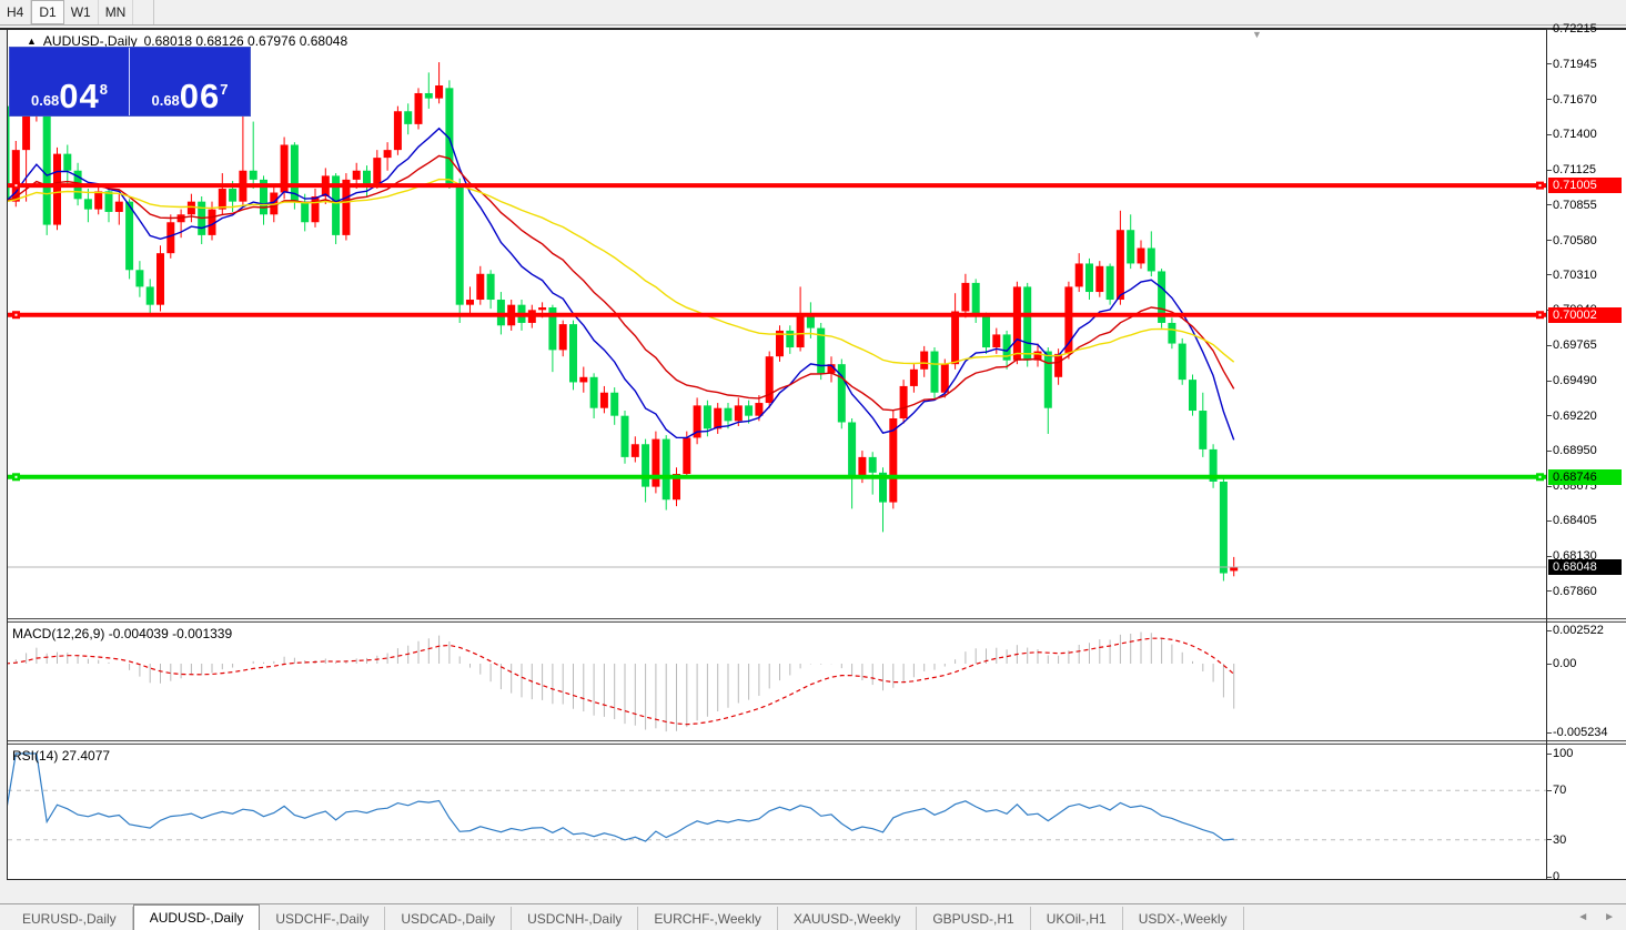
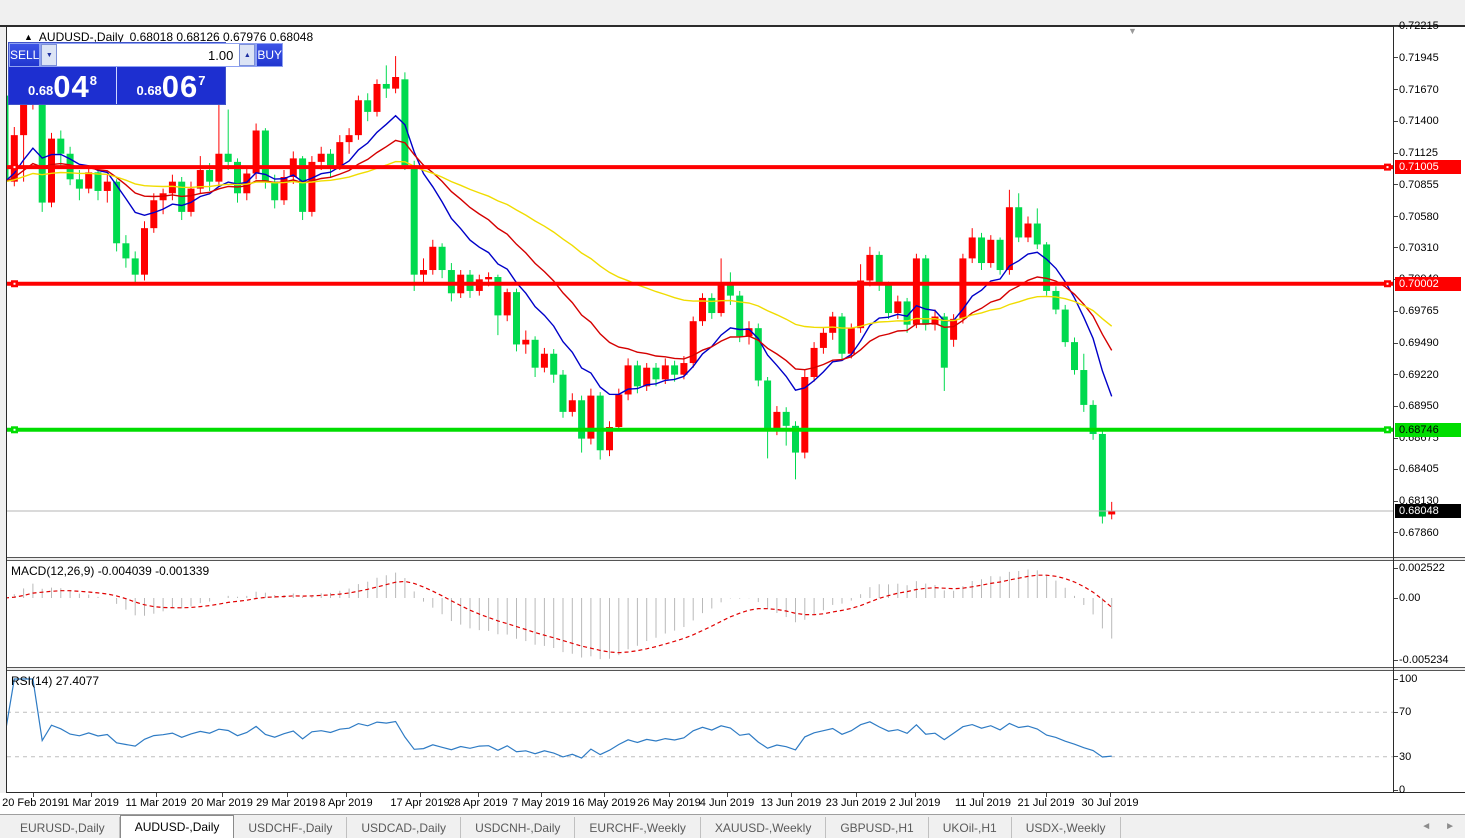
- H4
- D1
- W1
- MN
  ▲
  AUDUSD-,Daily
  0.68018 0.68126 0.67976 0.68048
  ▼
+ SELL
+ 1.00
+ BUY
  0.68
  04
  8
  0.68
  06
  7
  MACD(12,26,9) -0.004039 -0.001339
  RSI(14) 27.4077
  0.72215
  0.71945
  0.71670
  0.71400
  0.71125
  0.70855
  0.70580
  0.70310
  0.69765
  0.69490
  0.69220
  0.68950
  0.68675
  0.68405
  0.68130
  0.67860
  0.71005
  0.70002
  0.68746
  0.68048
  0.002522
  0.00
  -0.005234
  100
  70
  30
  0
+ 20 Feb 2019
+ 1 Mar 2019
+ 11 Mar 2019
+ 20 Mar 2019
+ 29 Mar 2019
+ 8 Apr 2019
+ 17 Apr 2019
+ 28 Apr 2019
+ 7 May 2019
+ 16 May 2019
+ 26 May 2019
+ 4 Jun 2019
+ 13 Jun 2019
+ 23 Jun 2019
+ 2 Jul 2019
+ 11 Jul 2019
+ 21 Jul 2019
+ 30 Jul 2019
  EURUSD-,Daily
  AUDUSD-,Daily
  USDCHF-,Daily
  USDCAD-,Daily
  USDCNH-,Daily
  EURCHF-,Weekly
  XAUUSD-,Weekly
  GBPUSD-,H1
  UKOil-,H1
  USDX-,Weekly
  ◄
  ►
